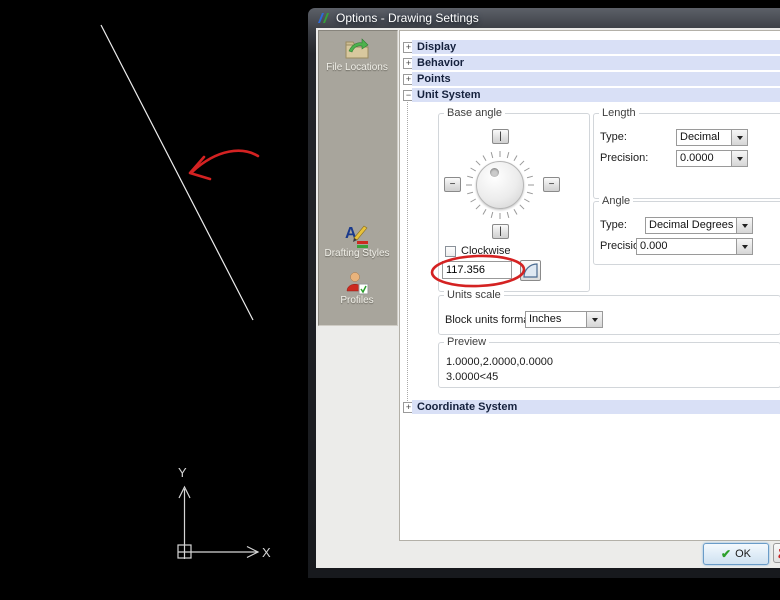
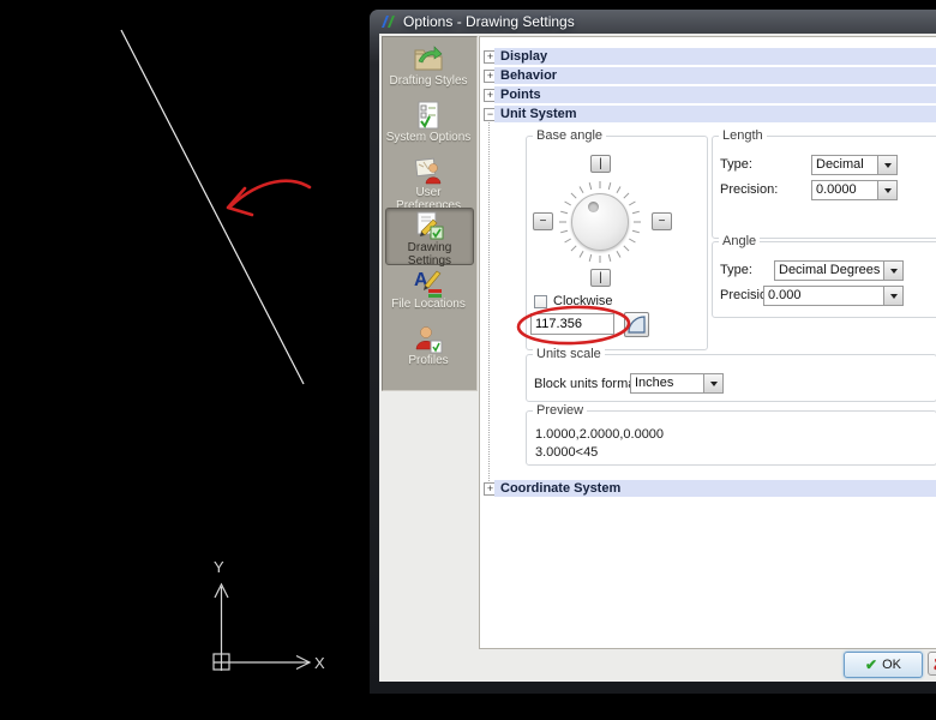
  Y
  X
  Options - Drawing Settings
- File Locations
+ Drafting Styles
+ System Options
+ User Preferences
+ Drawing Settings
  A
- Drafting Styles
+ File Locations
  Profiles
  +
  Display
  +
  Behavior
  +
  Points
  −
  Unit System
  Base angle
  |
  −
  −
  |
  Clockwise
  117.356
  Length
  Type:
  Decimal
  Precision:
  0.0000
  Angle
  Type:
  Decimal Degrees
  Precisi
  0.000
  Units scale
  Block units form
  Inches
  Preview
  1.0000,2.0000,0.0000
  3.0000<45
  +
  Coordinate System
  ✔
  OK
